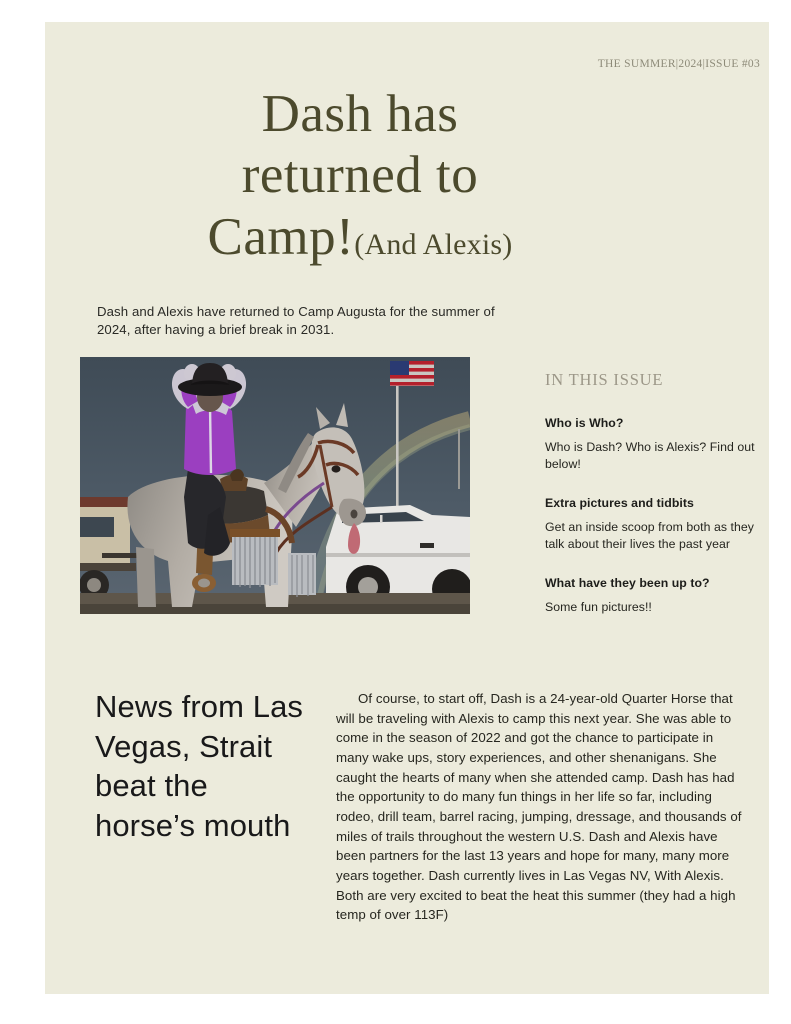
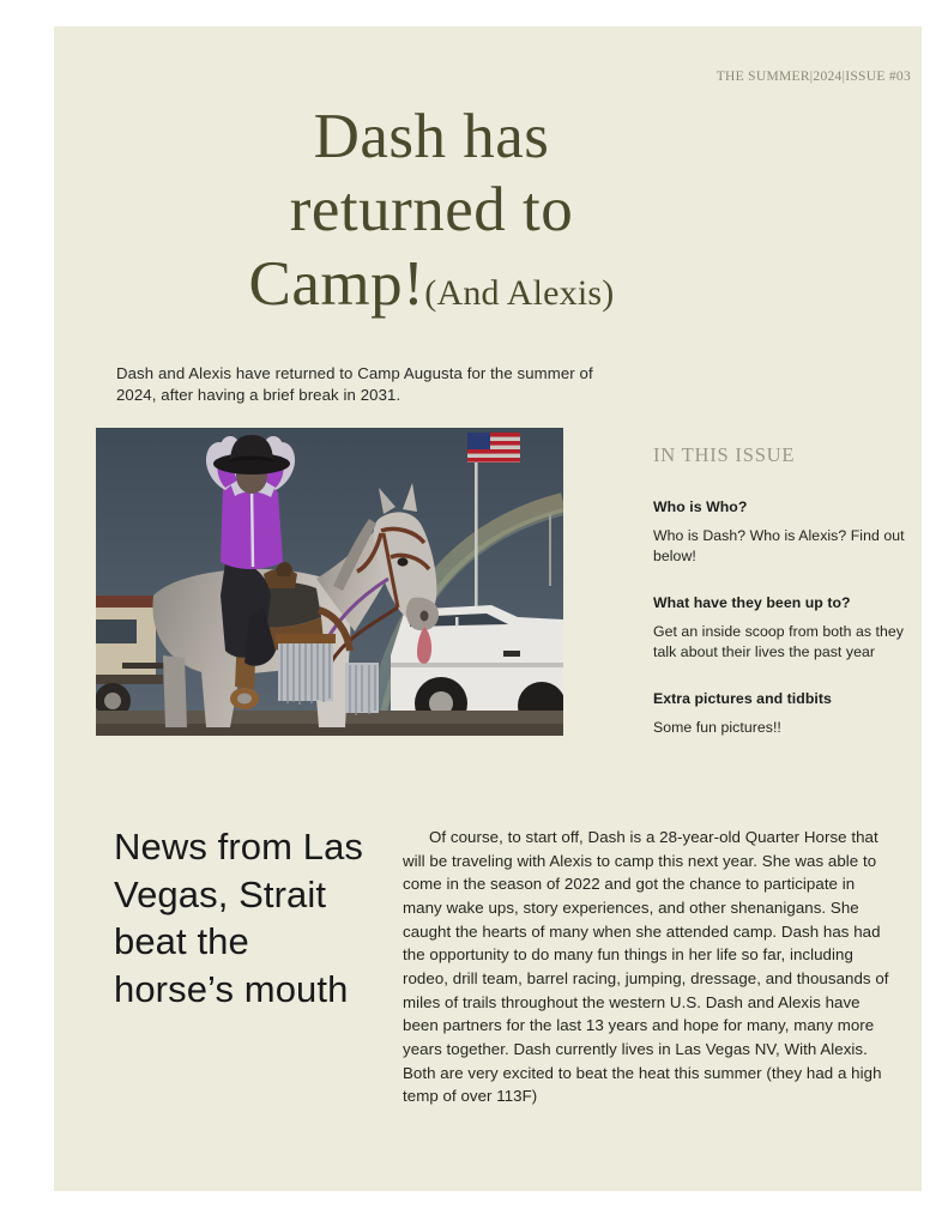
  THE SUMMER|2024|ISSUE #03
  Dash has
  returned to
  Camp!(And Alexis)
  Dash and Alexis have returned to Camp Augusta for the summer of 2024, after having a brief break in 2031.
  IN THIS ISSUE
  Who is Who?
  Who is Dash? Who is Alexis? Find out below!
- Extra pictures and tidbits
+ What have they been up to?
  Get an inside scoop from both as they talk about their lives the past year
- What have they been up to?
+ Extra pictures and tidbits
  Some fun pictures!!
  News from Las Vegas, Strait beat the horse’s mouth
- Of course, to start off, Dash is a 24-year-old Quarter Horse that will be traveling with Alexis to camp this next year. She was able to come in the season of 2022 and got the chance to participate in many wake ups, story experiences, and other shenanigans. She caught the hearts of many when she attended camp. Dash has had the opportunity to do many fun things in her life so far, including rodeo, drill team, barrel racing, jumping, dressage, and thousands of miles of trails throughout the western U.S. Dash and Alexis have been partners for the last 13 years and hope for many, many more years together. Dash currently lives in Las Vegas NV, With Alexis. Both are very excited to beat the heat this summer (they had a high temp of over 113F)
+ Of course, to start off, Dash is a 28-year-old Quarter Horse that will be traveling with Alexis to camp this next year. She was able to come in the season of 2022 and got the chance to participate in many wake ups, story experiences, and other shenanigans. She caught the hearts of many when she attended camp. Dash has had the opportunity to do many fun things in her life so far, including rodeo, drill team, barrel racing, jumping, dressage, and thousands of miles of trails throughout the western U.S. Dash and Alexis have been partners for the last 13 years and hope for many, many more years together. Dash currently lives in Las Vegas NV, With Alexis. Both are very excited to beat the heat this summer (they had a high temp of over 113F)
